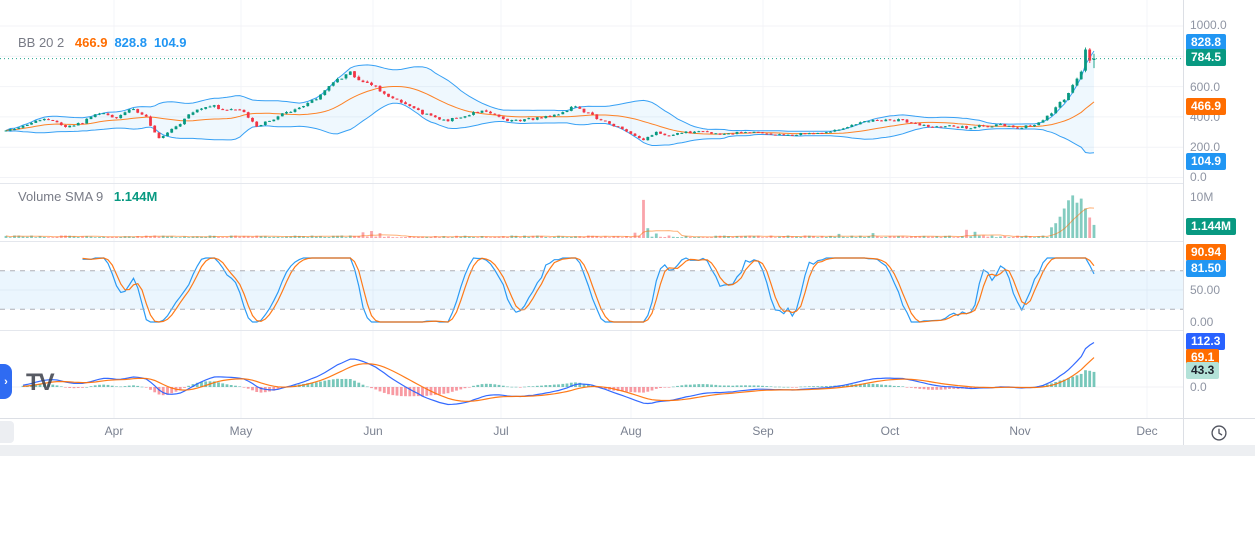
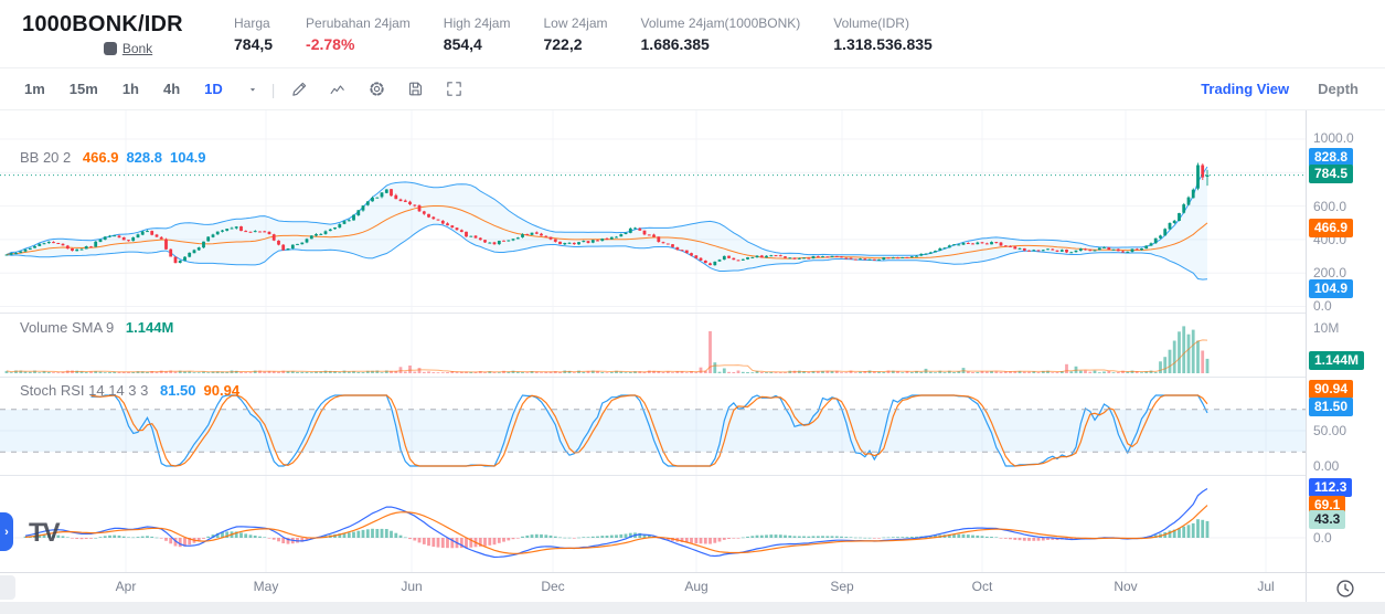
+ 1000BONK/IDR
+ Bonk
+ Harga
+ 784,5
+ Perubahan 24jam
+ -2.78%
+ High 24jam
+ 854,4
+ Low 24jam
+ 722,2
+ Volume 24jam(1000BONK)
+ 1.686.385
+ Volume(IDR)
+ 1.318.536.835
+ 1m
+ 15m
+ 1h
+ 4h
+ 1D
+ |
+ Trading View
+ Depth
  BB 20 2 466.9 828.8 104.9
  Volume SMA 9 1.144M
+ Stoch RSI 14 14 3 3 81.50 90.94
  1000.0
  600.0
  400.0
  200.0
  0.0
  10M
  50.00
  0.00
  0.0
  828.8
  784.5
  466.9
  104.9
  1.144M
  90.94
  81.50
  112.3
  69.1
  43.3
  Apr
  May
  Jun
- Jul
+ Dec
  Aug
  Sep
  Oct
  Nov
- Dec
+ Jul
  ›
  TV
